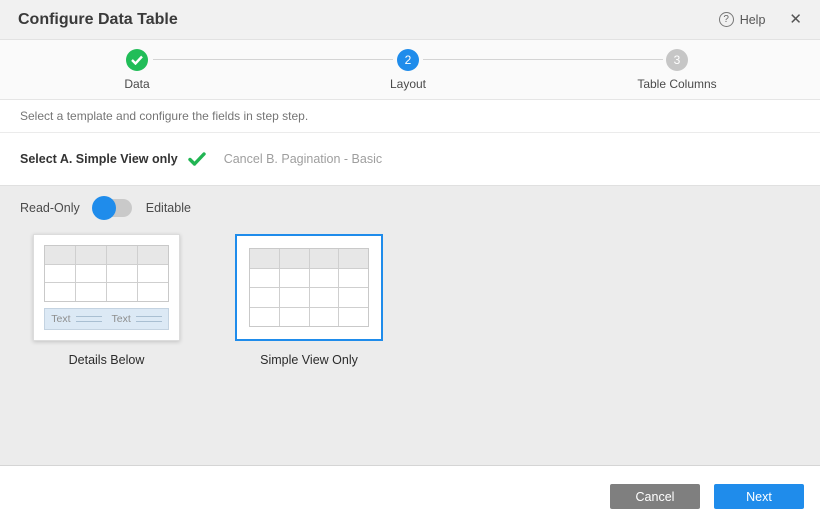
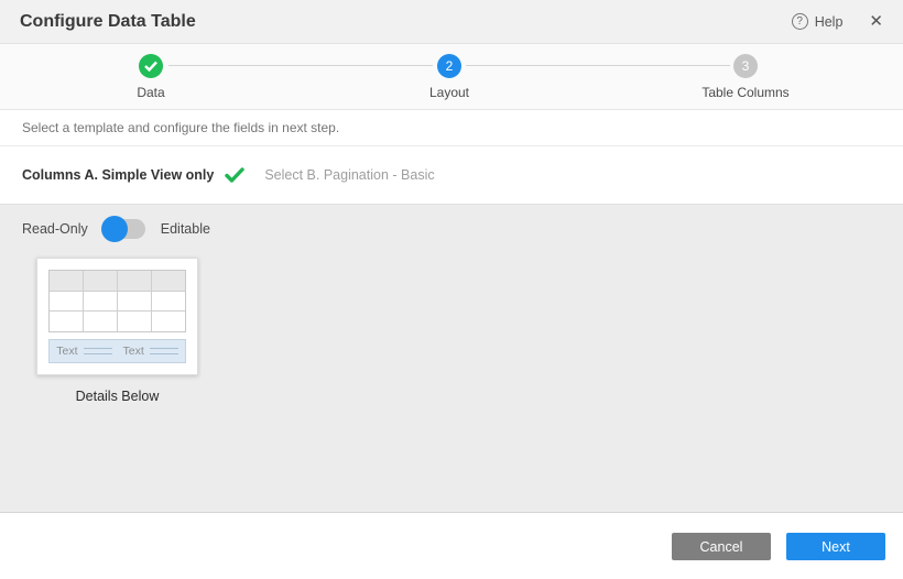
  Configure Data Table
  ?
  Help
  ✕
  Data
  2
  Layout
  3
  Table Columns
- Select a template and configure the fields in step step.
+ Select a template and configure the fields in next step.
- Select A. Simple View only
+ Columns A. Simple View only
- Cancel B. Pagination - Basic
+ Select B. Pagination - Basic
  Read-Only
  Editable
  Text
  Text
  Details Below
- Simple View Only
  Cancel
  Next
